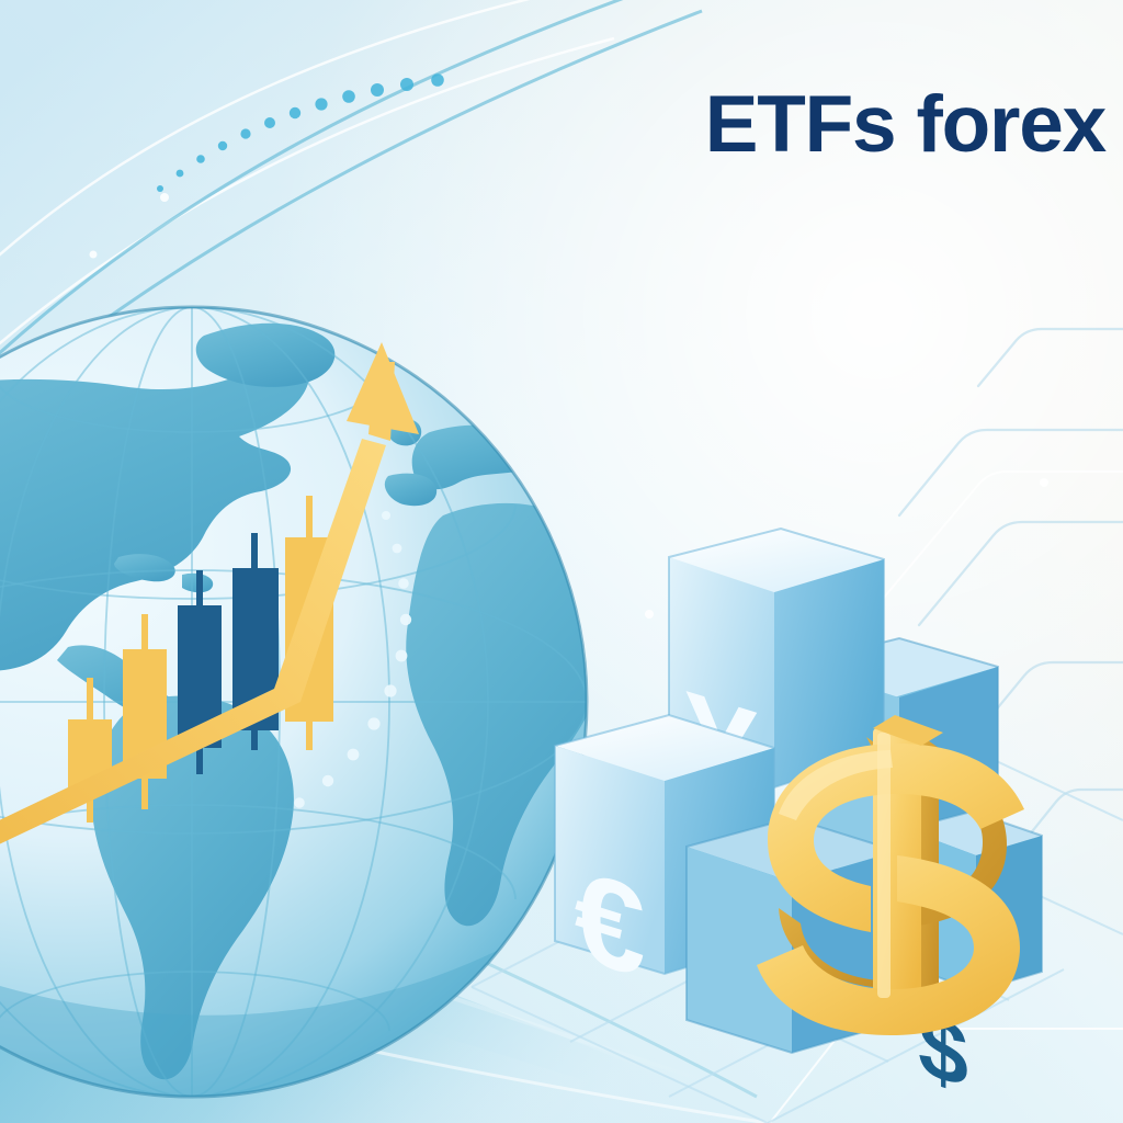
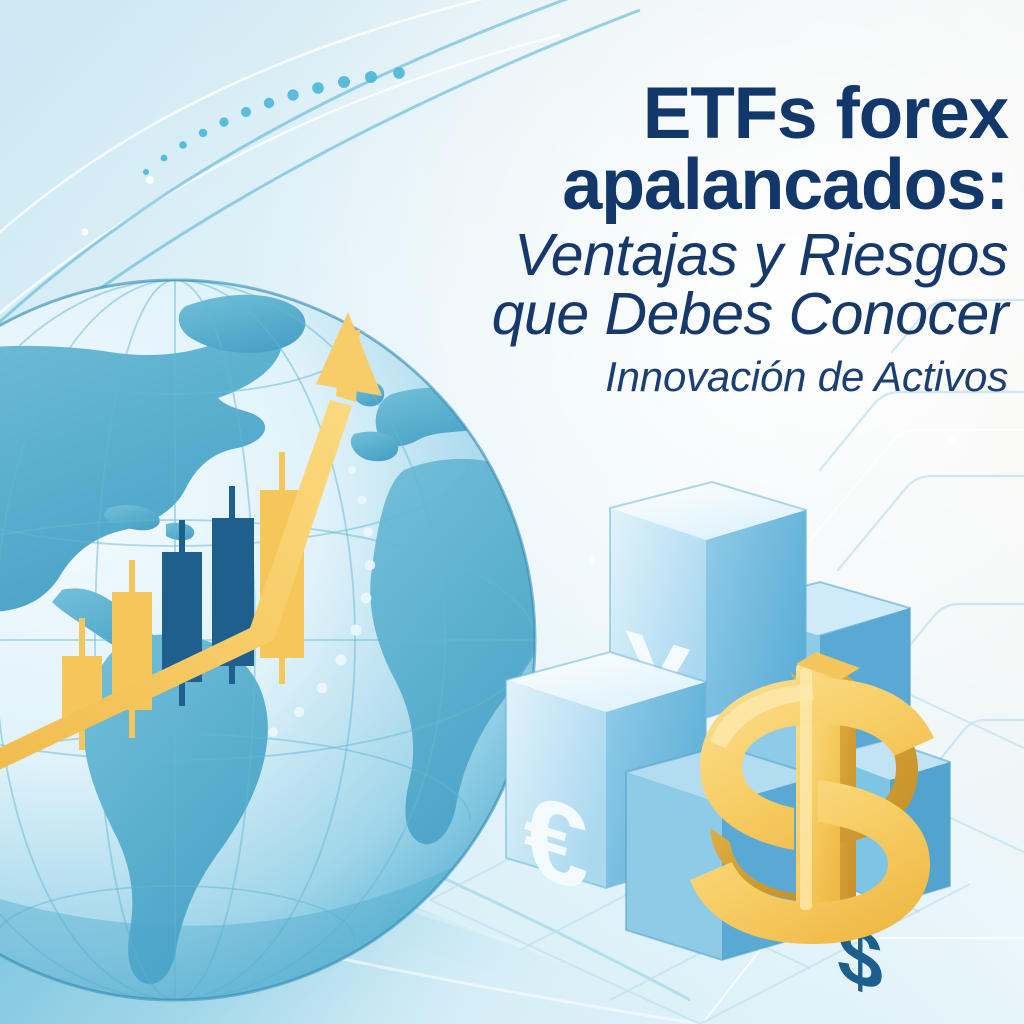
  ETFs forex
+ apalancados:
+ Ventajas y Riesgos
+ que Debes Conocer
+ Innovación de Activos
